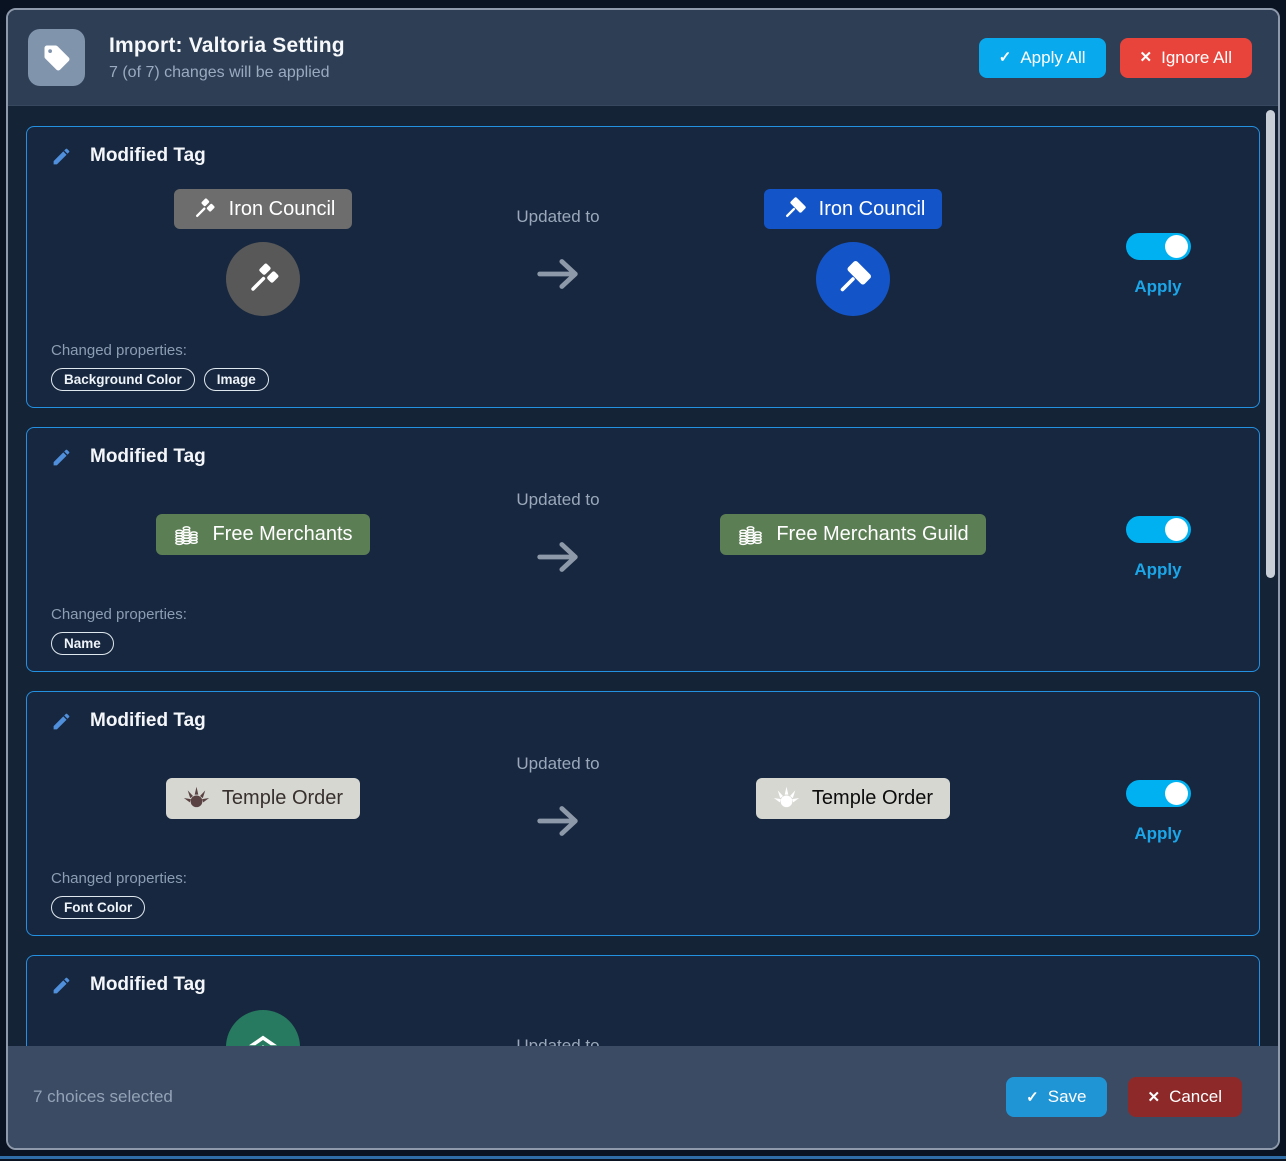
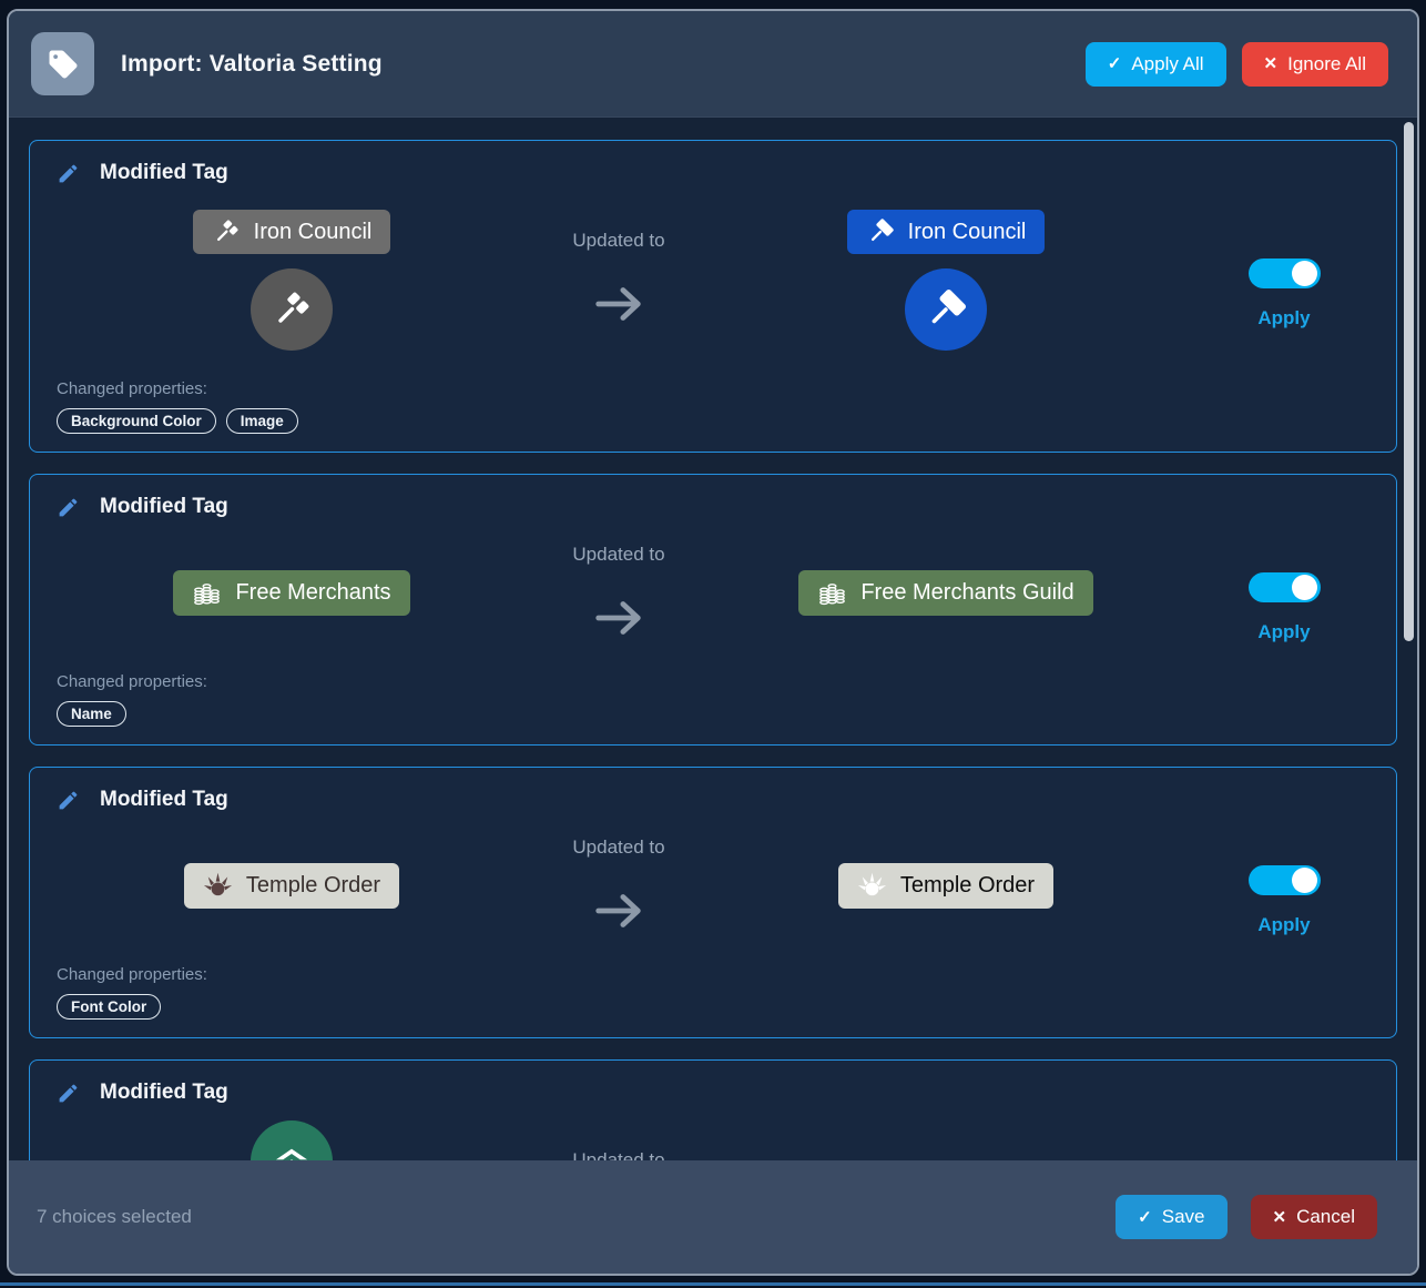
  Import: Valtoria Setting
- 7 (of 7) changes will be applied
  ✓
  Apply All
  ✕
  Ignore All
  Modified Tag
  Iron Council
  Updated to
  Iron Council
  Apply
  Changed properties:
  Background Color
  Image
  Modified Tag
  Free Merchants
  Updated to
  Free Merchants Guild
  Apply
  Changed properties:
  Name
  Modified Tag
  Temple Order
  Updated to
  Temple Order
  Apply
  Changed properties:
  Font Color
  Modified Tag
  7 choices selected
  ✓
  Save
  ✕
  Cancel
